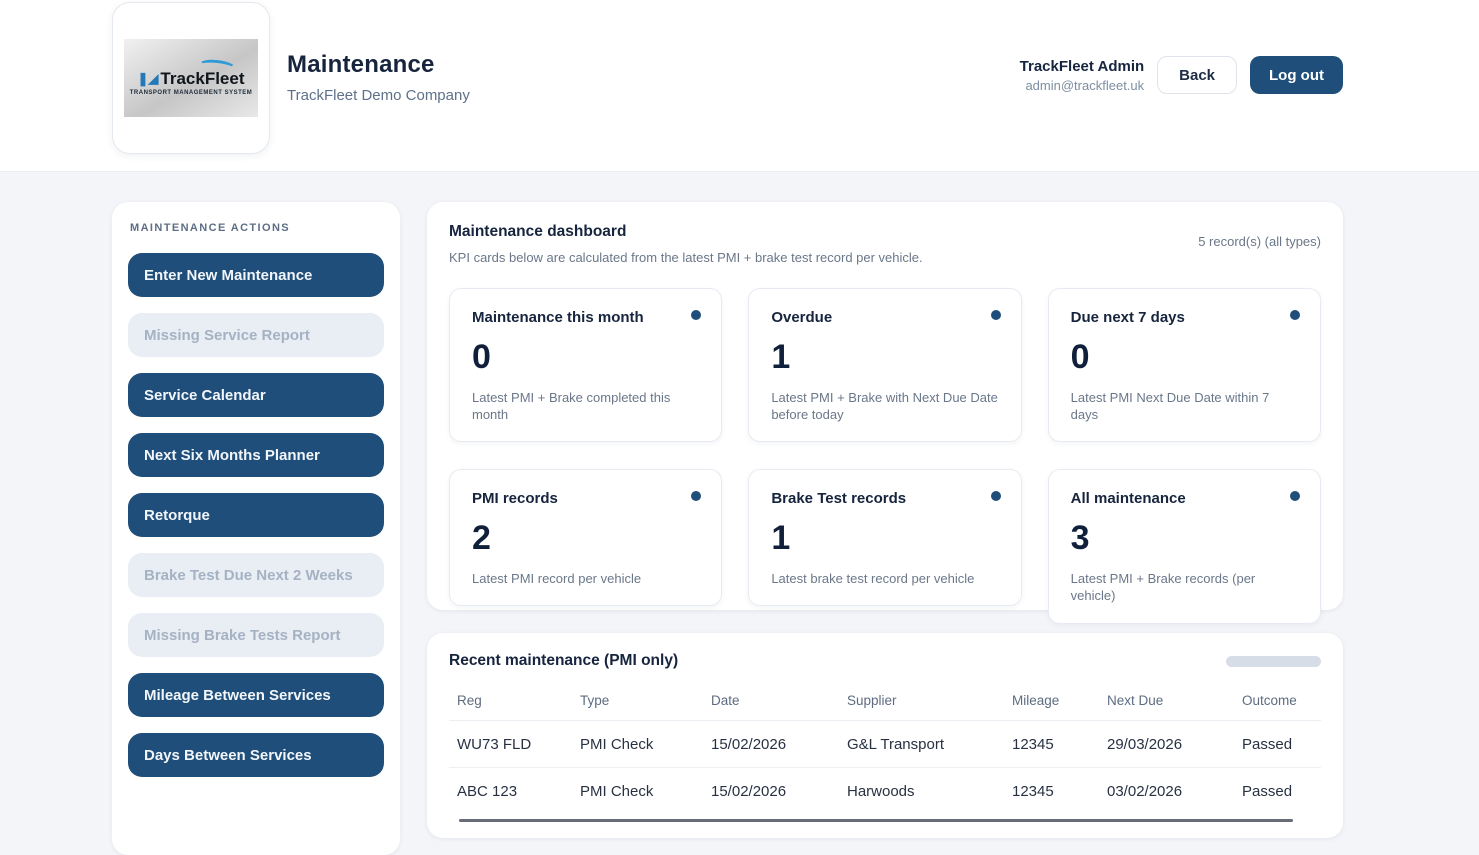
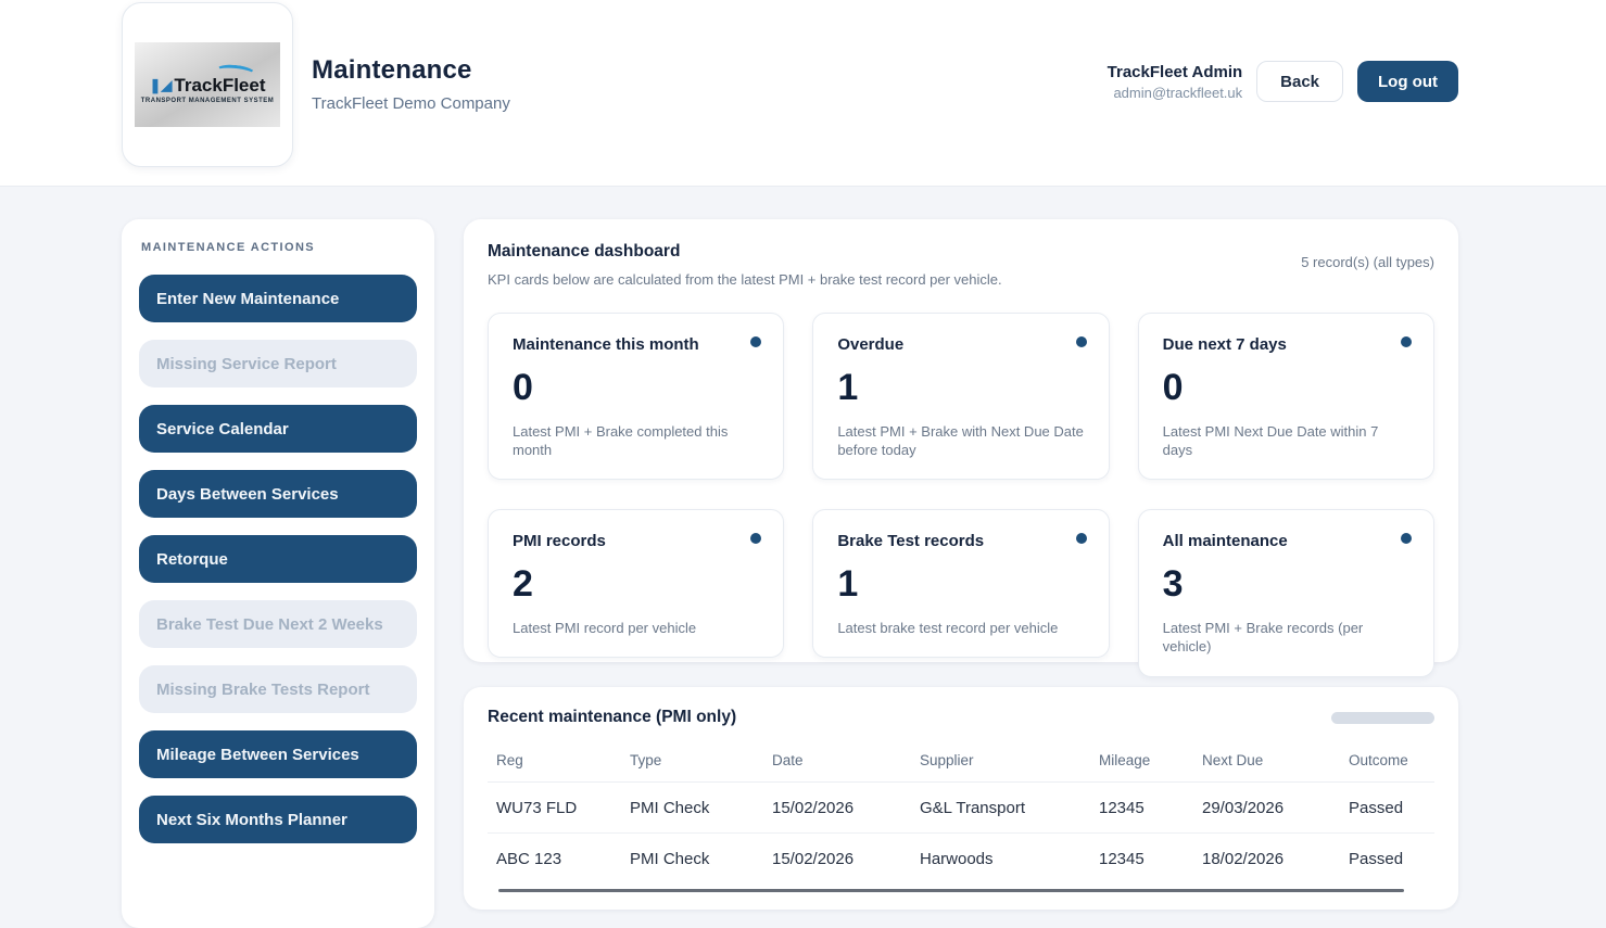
  ❚◢
  TrackFleet
  Maintenance
  TrackFleet Demo Company
  TrackFleet Admin
  admin@trackfleet.uk
  Back
  Log out
  MAINTENANCE ACTIONS
  Enter New Maintenance
  Missing Service Report
  Service Calendar
- Next Six Months Planner
+ Days Between Services
  Retorque
  Brake Test Due Next 2 Weeks
  Missing Brake Tests Report
  Mileage Between Services
- Days Between Services
+ Next Six Months Planner
  Maintenance dashboard
  KPI cards below are calculated from the latest PMI + brake test record per vehicle.
  5 record(s) (all types)
  Maintenance this month
  0
  Latest PMI + Brake completed this month
  Overdue
  1
  Latest PMI + Brake with Next Due Date before today
  Due next 7 days
  0
  Latest PMI Next Due Date within 7 days
  PMI records
  2
  Latest PMI record per vehicle
  Brake Test records
  1
  Latest brake test record per vehicle
  All maintenance
  3
  Latest PMI + Brake records (per vehicle)
  Recent maintenance (PMI only)
  Reg	Type	Date	Supplier	Mileage	Next Due	Outcome
  WU73 FLD	PMI Check	15/02/2026	G&L Transport	12345	29/03/2026	Passed
- ABC 123	PMI Check	15/02/2026	Harwoods	12345	03/02/2026	Passed
+ ABC 123	PMI Check	15/02/2026	Harwoods	12345	18/02/2026	Passed
